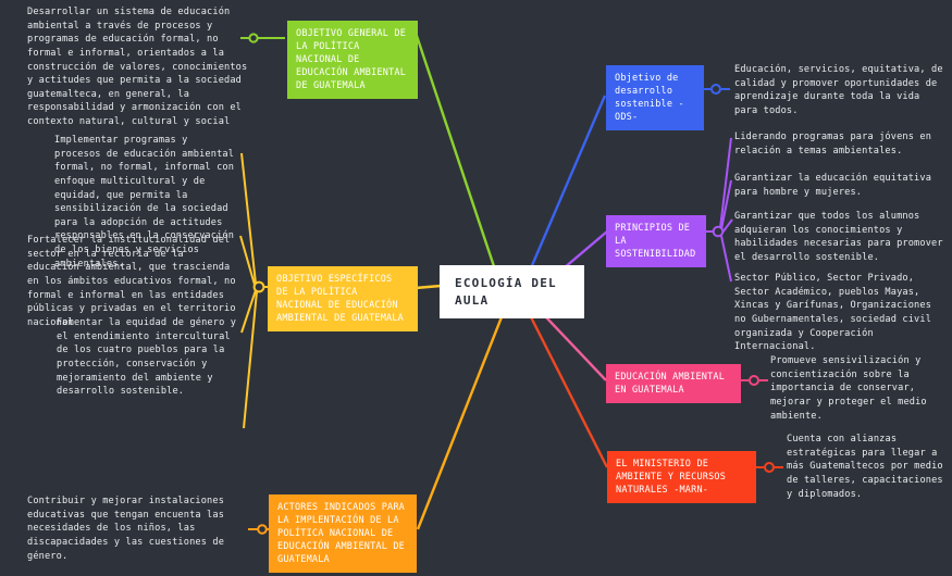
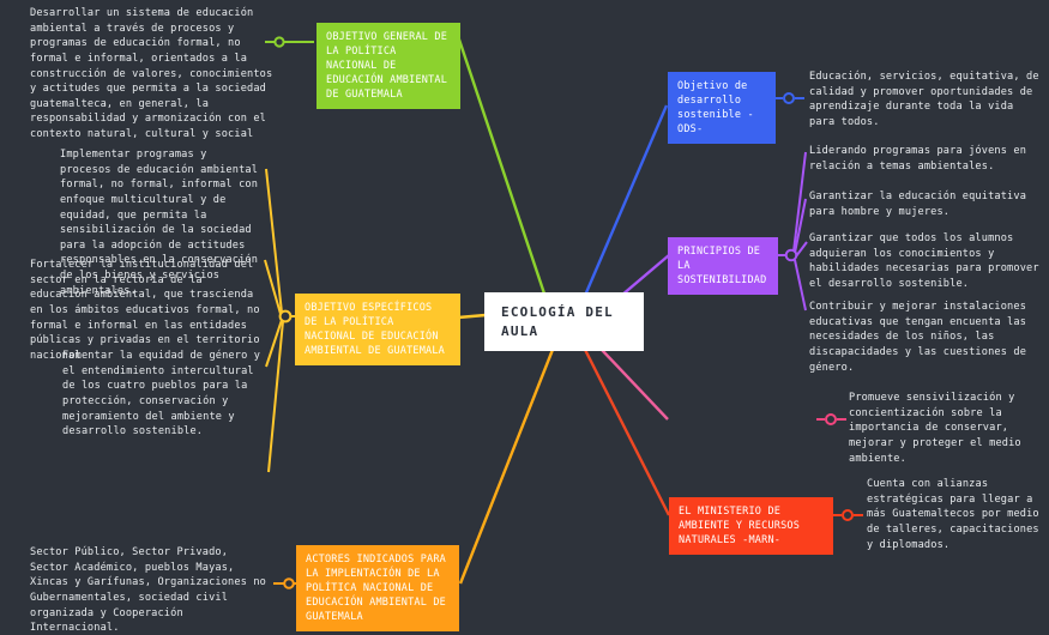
  Desarrollar un sistema de educación ambiental a través de procesos y programas de educación formal, no formal e informal, orientados a la construcción de valores, conocimientos y actitudes que permita a la sociedad guatemalteca, en general, la responsabilidad y armonización con el contexto natural, cultural y social
  Implementar programas y procesos de educación ambiental formal, no formal, informal con enfoque multicultural y de equidad, que permita la sensibilización de la sociedad para la adopción de actitudes responsables en la conservación de los bienes y servicios ambientales.
  Fortalecer la institucionalidad del sector en la rectoría de la educación ambiental, que trascienda en los ámbitos educativos formal, no formal e informal en las entidades públicas y privadas en el territorio nacional
  Fomentar la equidad de género y el entendimiento intercultural de los cuatro pueblos para la protección, conservación y mejoramiento del ambiente y desarrollo sostenible.
- Contribuir y mejorar instalaciones educativas que tengan encuenta las necesidades de los niños, las discapacidades y las cuestiones de género.
+ Sector Público, Sector Privado, Sector Académico, pueblos Mayas, Xincas y Garífunas, Organizaciones no Gubernamentales, sociedad civil organizada y Cooperación Internacional.
  Educación, servicios, equitativa, de calidad y promover oportunidades de aprendizaje durante toda la vida para todos.
  Liderando programas para jóvens en relación a temas ambientales.
  Garantizar la educación equitativa para hombre y mujeres.
  Garantizar que todos los alumnos adquieran los conocimientos y habilidades necesarias para promover el desarrollo sostenible.
- Sector Público, Sector Privado, Sector Académico, pueblos Mayas, Xincas y Garífunas, Organizaciones no Gubernamentales, sociedad civil organizada y Cooperación Internacional.
+ Contribuir y mejorar instalaciones educativas que tengan encuenta las necesidades de los niños, las discapacidades y las cuestiones de género.
  Promueve sensivilización y concientización sobre la importancia de conservar, mejorar y proteger el medio ambiente.
  Cuenta con alianzas estratégicas para llegar a más Guatemaltecos por medio de talleres, capacitaciones y diplomados.
  OBJETIVO GENERAL DE LA POLÍTICA NACIONAL DE EDUCACIÓN AMBIENTAL DE GUATEMALA
  OBJETIVO ESPECÍFICOS DE LA POLÍTICA NACIONAL DE EDUCACIÓN AMBIENTAL DE GUATEMALA
  ACTORES INDICADOS PARA LA IMPLENTACIÓN DE LA POLÍTICA NACIONAL DE EDUCACIÓN AMBIENTAL DE GUATEMALA
  Objetivo de desarrollo sostenible -ODS-
  PRINCIPIOS DE LA SOSTENIBILIDAD
- EDUCACIÓN AMBIENTAL EN GUATEMALA
  EL MINISTERIO DE AMBIENTE Y RECURSOS NATURALES -MARN-
  ECOLOGÍA DEL AULA
